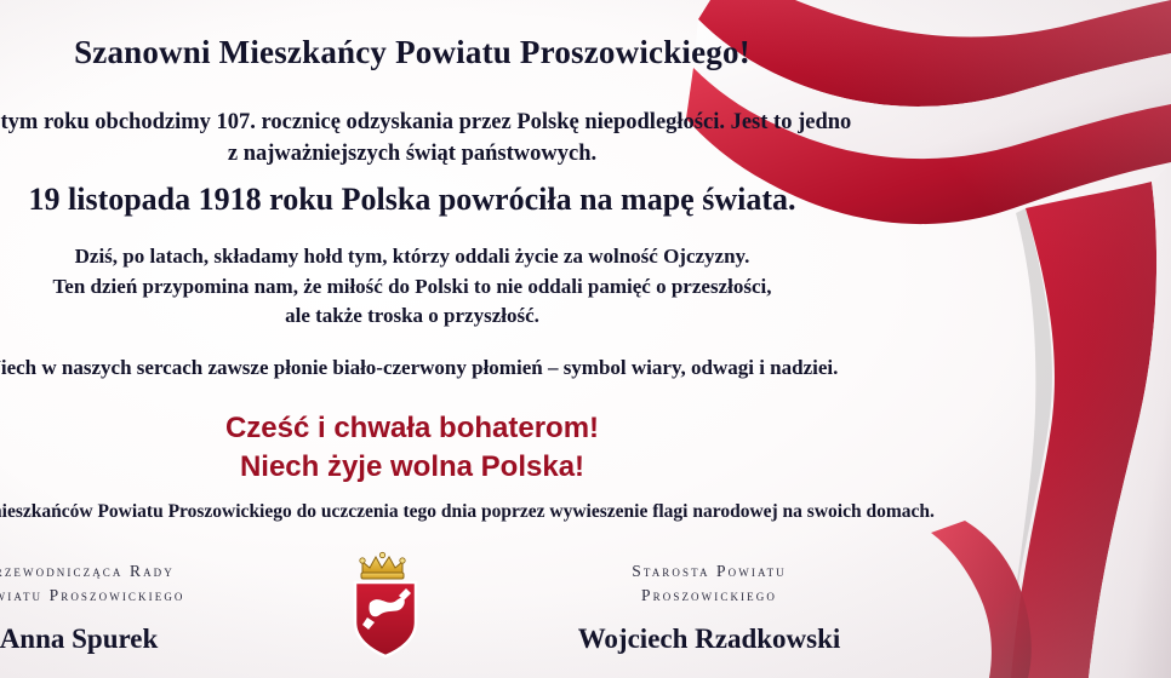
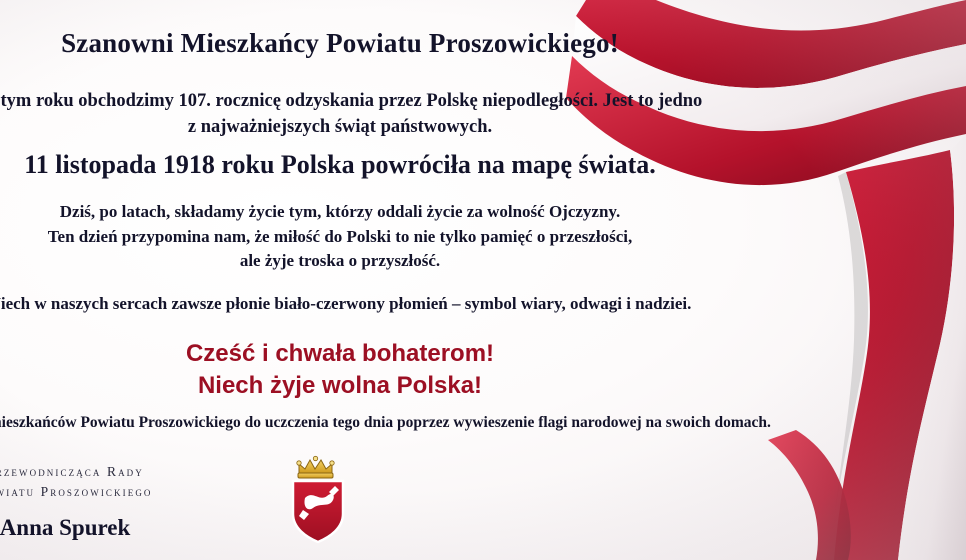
  Szanowni Mieszkańcy Powiatu Proszowickiego!
  tym roku obchodzimy 107. rocznicę odzyskania przez Polskę niepodległości. Jest to jedno
  z najważniejszych świąt państwowych.
- 19 listopada 1918 roku Polska powróciła na mapę świata.
+ 11 listopada 1918 roku Polska powróciła na mapę świata.
- Dziś, po latach, składamy hołd tym, którzy oddali życie za wolność Ojczyzny.
+ Dziś, po latach, składamy życie tym, którzy oddali życie za wolność Ojczyzny.
- Ten dzień przypomina nam, że miłość do Polski to nie oddali pamięć o przeszłości,
+ Ten dzień przypomina nam, że miłość do Polski to nie tylko pamięć o przeszłości,
- ale także troska o przyszłość.
+ ale żyje troska o przyszłość.
  iech w naszych sercach zawsze płonie biało-czerwony płomień – symbol wiary, odwagi i nadziei.
  Cześć i chwała bohaterom!
  Niech żyje wolna Polska!
  ieszkańców Powiatu Proszowickiego do uczczenia tego dnia poprzez wywieszenie flagi narodowej na swoich domach.
  zewodnicząca Rady
  wiatu Proszowickiego
  Anna Spurek
- Starosta Powiatu
- Proszowickiego
- Wojciech Rzadkowski
